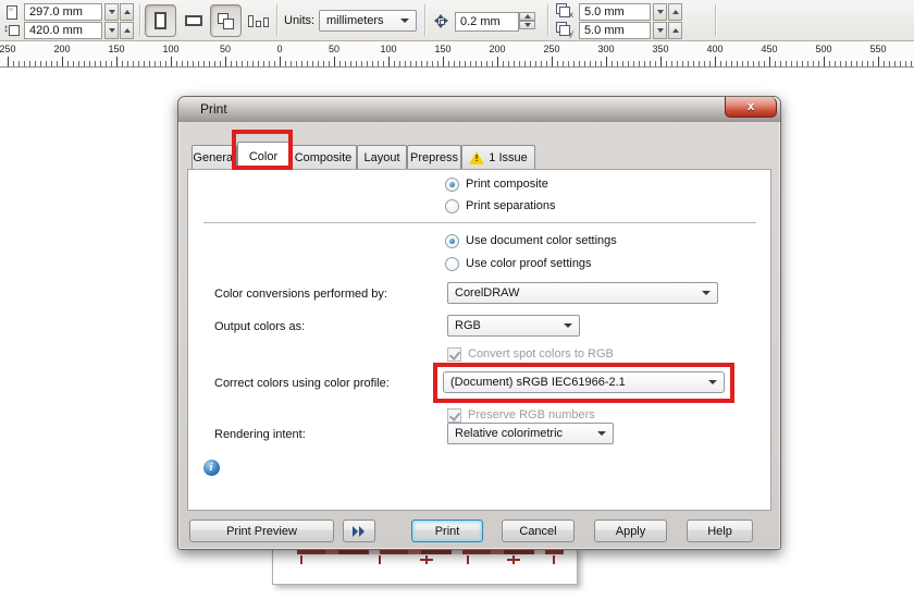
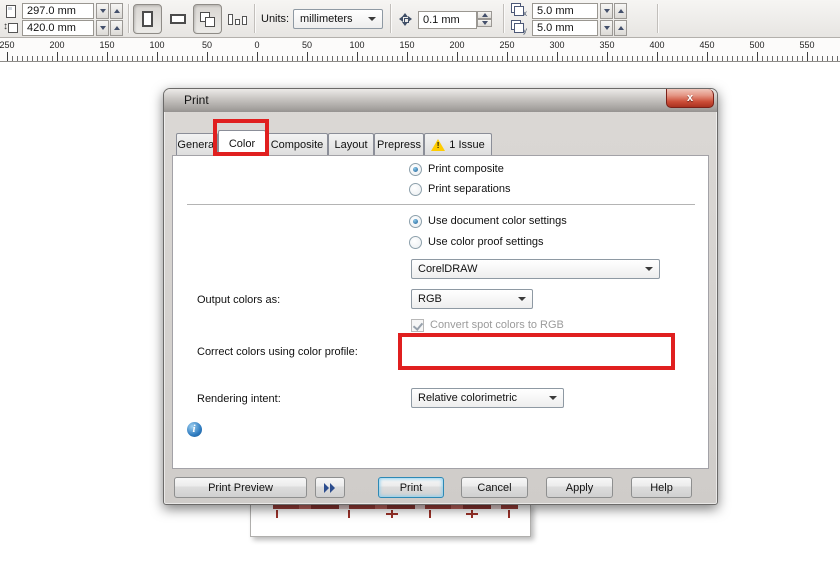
  297.0 mm
  420.0 mm
  Units:
  millimeters
- 0.2 mm
+ 0.1 mm
  x
  5.0 mm
  y
  5.0 mm
  250
  200
  150
  100
  50
  0
  50
  100
  150
  200
  250
  300
  350
  400
  450
  500
  550
  Print
  x
  General
  Color
  Composite
  Layout
  Prepress
  1 Issue
  Print composite
  Print separations
  Use document color settings
  Use color proof settings
- Color conversions performed by:
  CorelDRAW
  Output colors as:
  RGB
  Convert spot colors to RGB
  Correct colors using color profile:
- (Document) sRGB IEC61966-2.1
- Preserve RGB numbers
  Rendering intent:
  Relative colorimetric
  Print Preview
  Print
  Cancel
  Apply
  Help
